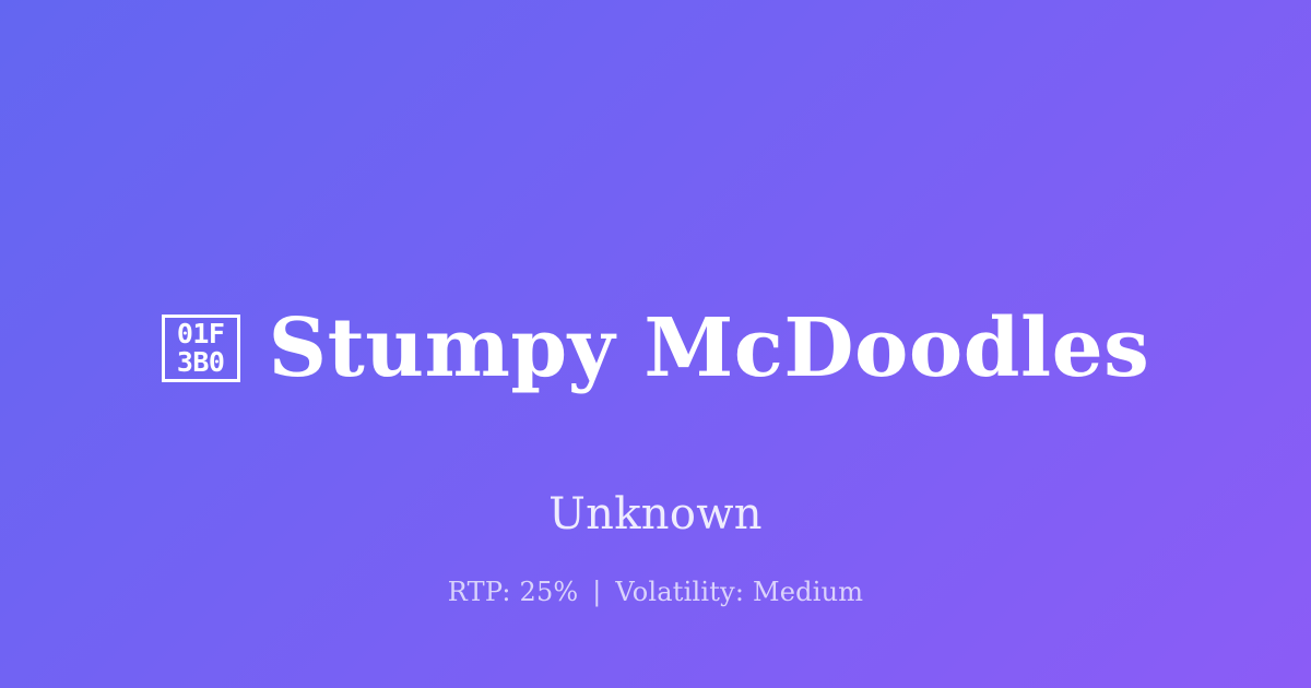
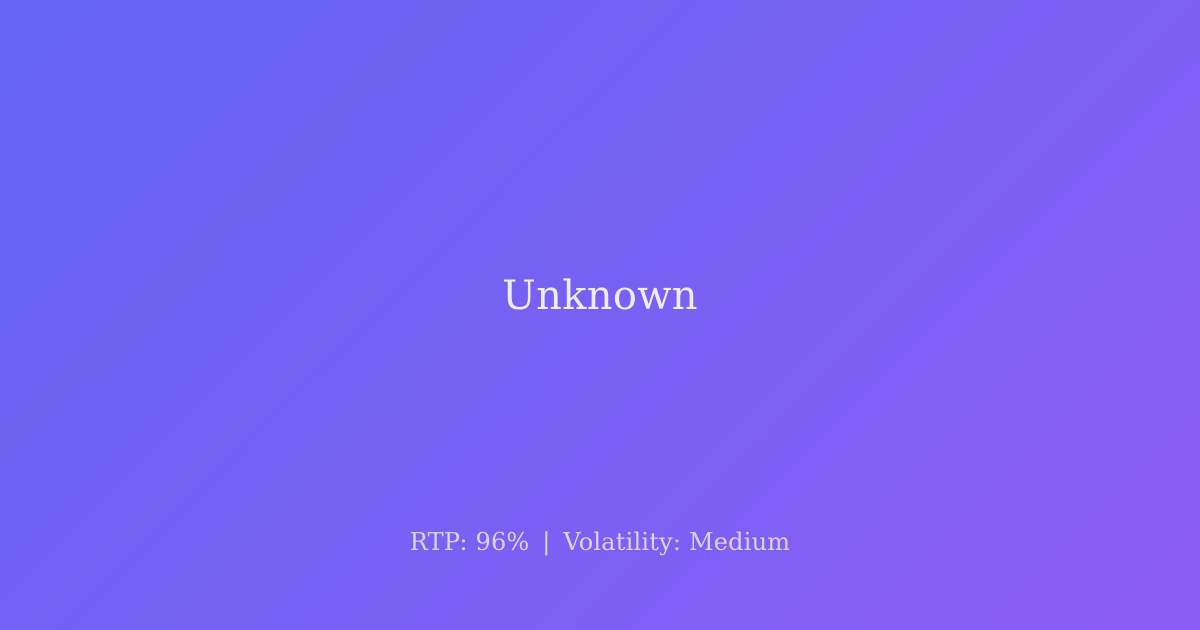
- 01F
- 3B0
- Stumpy McDoodles
  Unknown
- RTP: 25% | Volatility: Medium
+ RTP: 96% | Volatility: Medium
